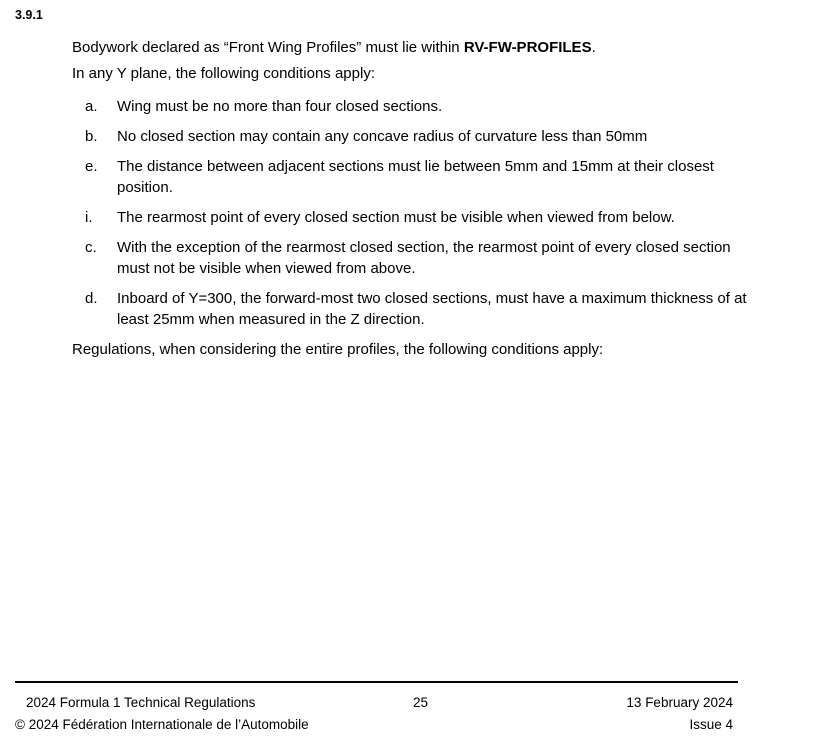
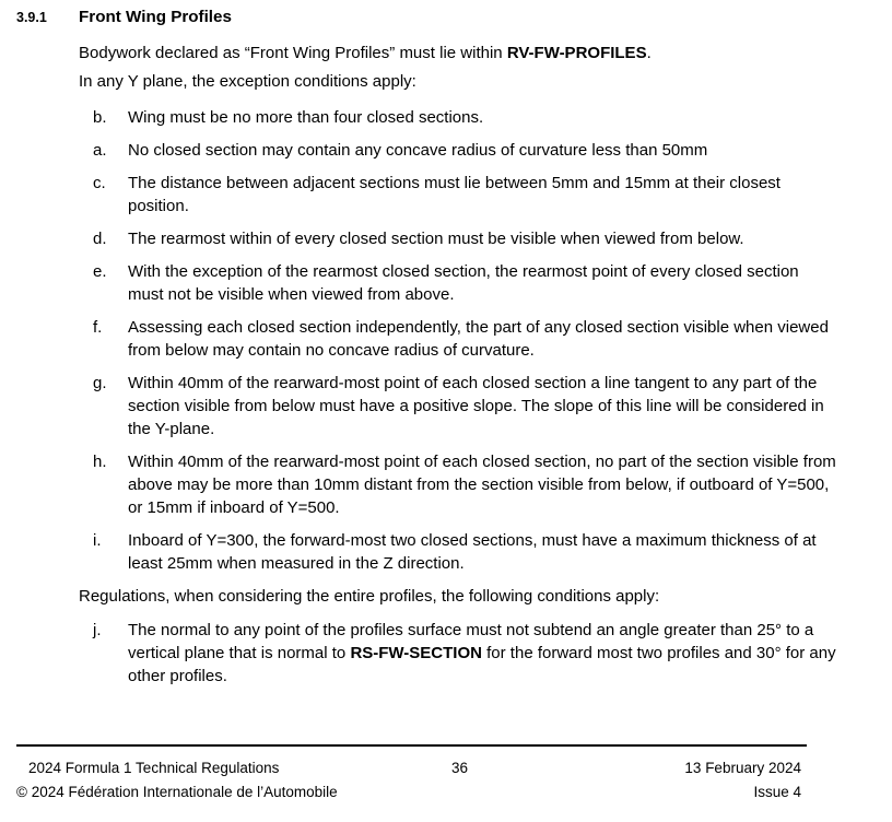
  3.9.1
+ Front Wing Profiles
  Bodywork declared as “Front Wing Profiles” must lie within RV-FW-PROFILES.
- In any Y plane, the following conditions apply:
+ In any Y plane, the exception conditions apply:
- a.
+ b.
  Wing must be no more than four closed sections.
- b.
+ a.
  No closed section may contain any concave radius of curvature less than 50mm
- e.
+ c.
  The distance between adjacent sections must lie between 5mm and 15mm at their closest position.
- i.
+ d.
- The rearmost point of every closed section must be visible when viewed from below.
+ The rearmost within of every closed section must be visible when viewed from below.
- c.
+ e.
  With the exception of the rearmost closed section, the rearmost point of every closed section must not be visible when viewed from above.
+ f.
+ Assessing each closed section independently, the part of any closed section visible when viewed from below may contain no concave radius of curvature.
+ g.
+ Within 40mm of the rearward-most point of each closed section a line tangent to any part of the section visible from below must have a positive slope. The slope of this line will be considered in the Y-plane.
+ h.
+ Within 40mm of the rearward-most point of each closed section, no part of the section visible from above may be more than 10mm distant from the section visible from below, if outboard of Y=500, or 15mm if inboard of Y=500.
- d.
+ i.
  Inboard of Y=300, the forward-most two closed sections, must have a maximum thickness of at least 25mm when measured in the Z direction.
  Regulations, when considering the entire profiles, the following conditions apply:
+ j.
+ The normal to any point of the profiles surface must not subtend an angle greater than 25° to a vertical plane that is normal to RS-FW-SECTION for the forward most two profiles and 30° for any other profiles.
  2024 Formula 1 Technical Regulations
  © 2024 Fédération Internationale de l’Automobile
- 25
+ 36
  13 February 2024
  Issue 4
